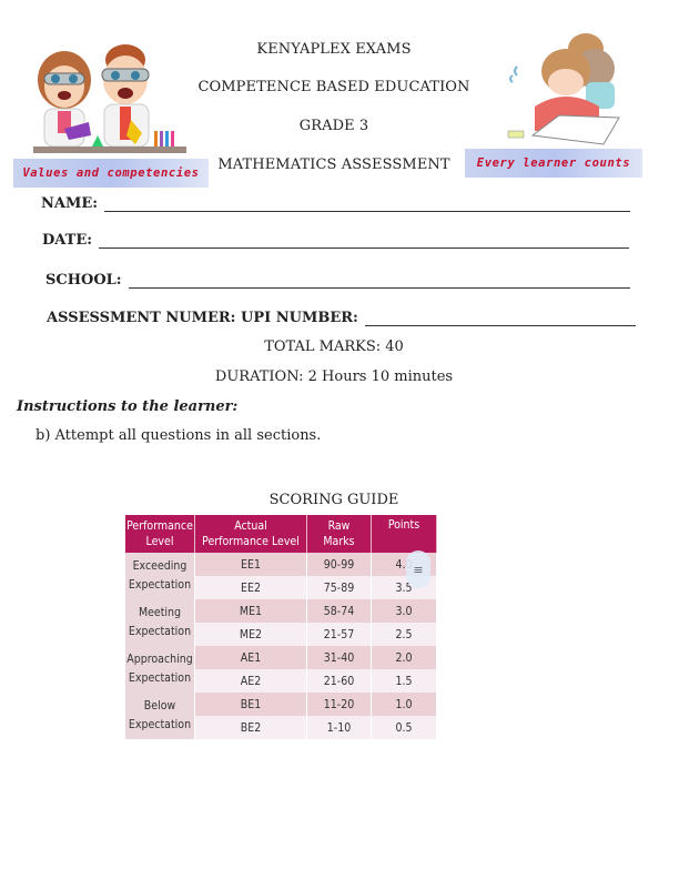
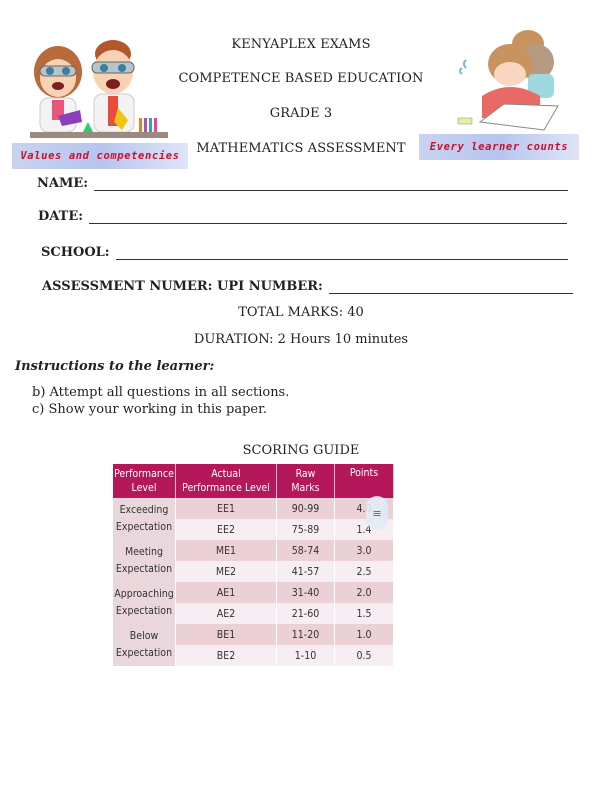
  Values and competencies
  Every learner counts
  KENYAPLEX EXAMS
  COMPETENCE BASED EDUCATION
  GRADE 3
  MATHEMATICS ASSESSMENT
  NAME:
  DATE:
  SCHOOL:
  ASSESSMENT NUMER: UPI NUMBER:
  TOTAL MARKS: 40
  DURATION: 2 Hours 10 minutes
  Instructions to the learner:
  b) Attempt all questions in all sections.
+ c) Show your working in this paper.
  SCORING GUIDE
  PerformanceLevel	ActualPerformance Level	RawMarks	Points
  ExceedingExpectation	EE1	90-99	4.
- EE2	75-89	3.5
+ EE2	75-89	1.4
  MeetingExpectation	ME1	58-74	3.0
- ME2	21-57	2.5
+ ME2	41-57	2.5
  ApproachingExpectation	AE1	31-40	2.0
  AE2	21-60	1.5
  BelowExpectation	BE1	11-20	1.0
  BE2	1-10	0.5
  ≡
